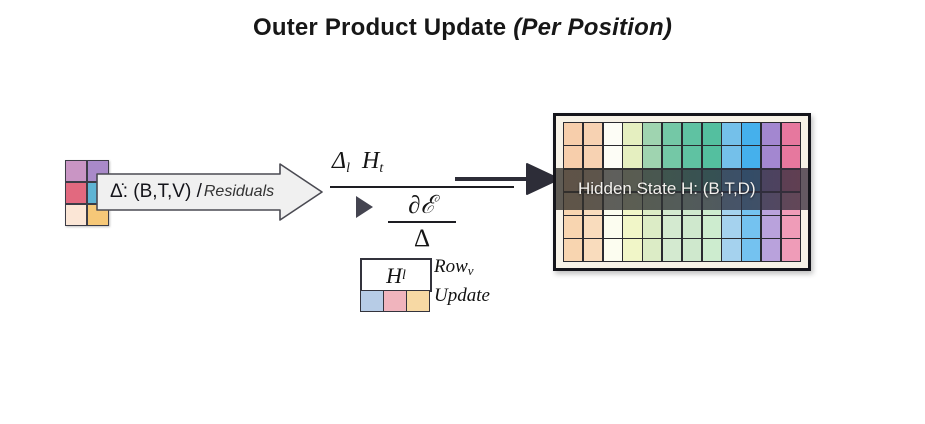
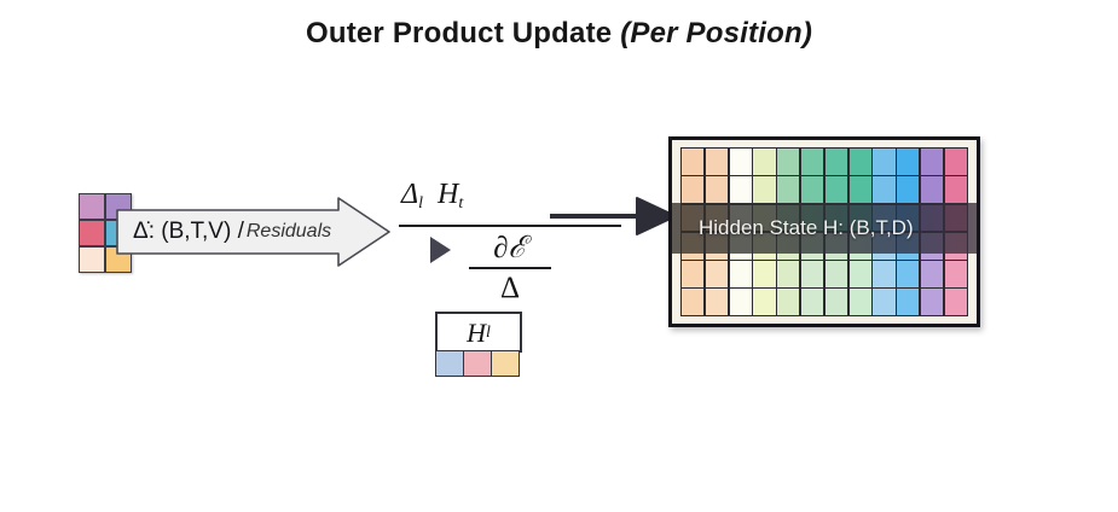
  Outer Product Update (Per Position)
  Δ̇: (B,T,V) /
  Residuals
  Δl Ht
  ∂ℰ
  Δ
  H
  l
- Rowv
- Update
  Hidden State H: (B,T,D)
